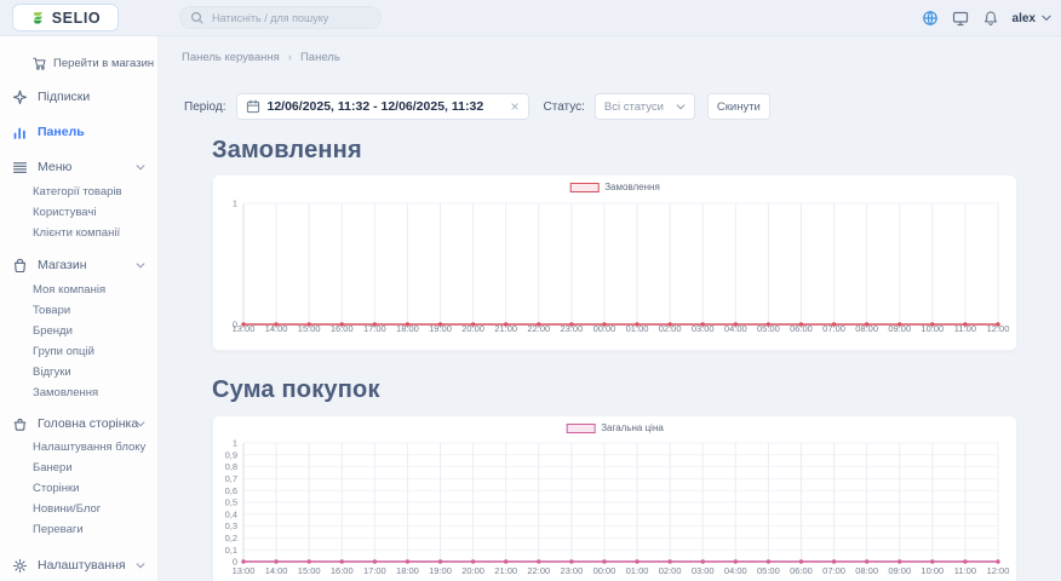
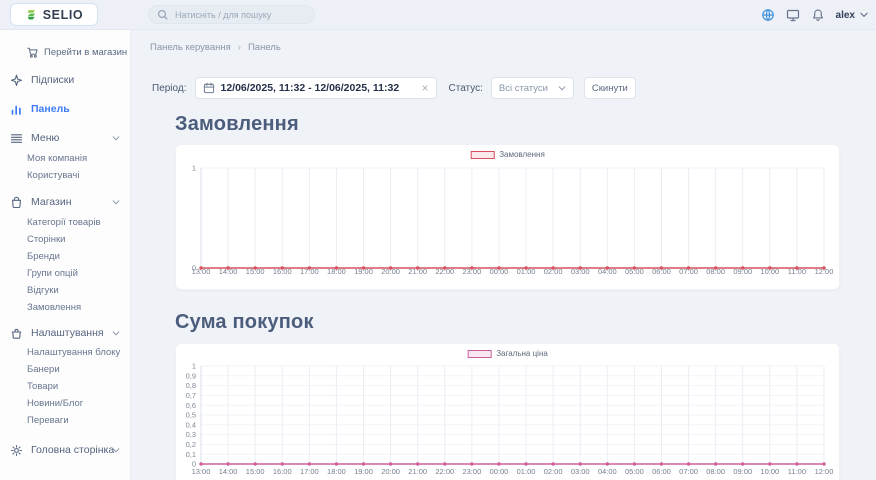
  SELIO
  Натисніть / для пошуку
  alex
  Перейти в магазин
  Підписки
  Панель
  Меню
- Категорії товарів
+ Моя компанія
  Користувачі
- Клієнти компанії
  Магазин
- Моя компанія
+ Категорії товарів
- Товари
+ Сторінки
  Бренди
  Групи опцій
  Відгуки
  Замовлення
- Головна сторінка
+ Налаштування
  Налаштування блоку
  Банери
- Сторінки
+ Товари
  Новини/Блог
  Переваги
- Налаштування
+ Головна сторінка
  Панель керування
  ›
  Панель
  Період:
  12/06/2025, 11:32 - 12/06/2025, 11:32
  ×
  Статус:
  Всі статуси
  Скинути
  Замовлення
  Замовлення
  1
  0
  13:00
  14:00
  15:00
  16:00
  17:00
  18:00
  19:00
  20:00
  21:00
  22:00
  23:00
  00:00
  01:00
  02:00
  03:00
  04:00
  05:00
  06:00
  07:00
  08:00
  09:00
  10:00
  11:00
  12:00
  Сума покупок
  Загальна ціна
  1
  0,9
  0,8
  0,7
  0,6
  0,5
  0,4
  0,3
  0,2
  0,1
  0
  13:00
  14:00
  15:00
  16:00
  17:00
  18:00
  19:00
  20:00
  21:00
  22:00
  23:00
  00:00
  01:00
  02:00
  03:00
  04:00
  05:00
  06:00
  07:00
  08:00
  09:00
  10:00
  11:00
  12:00
